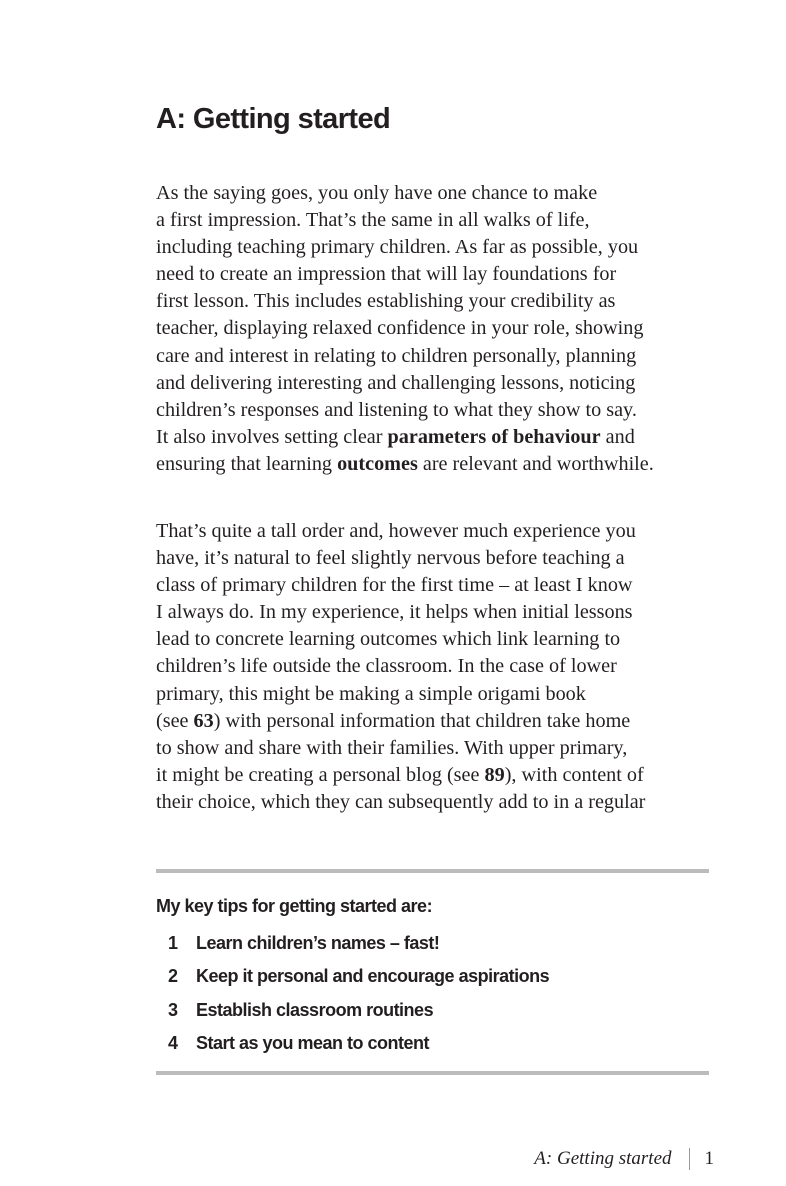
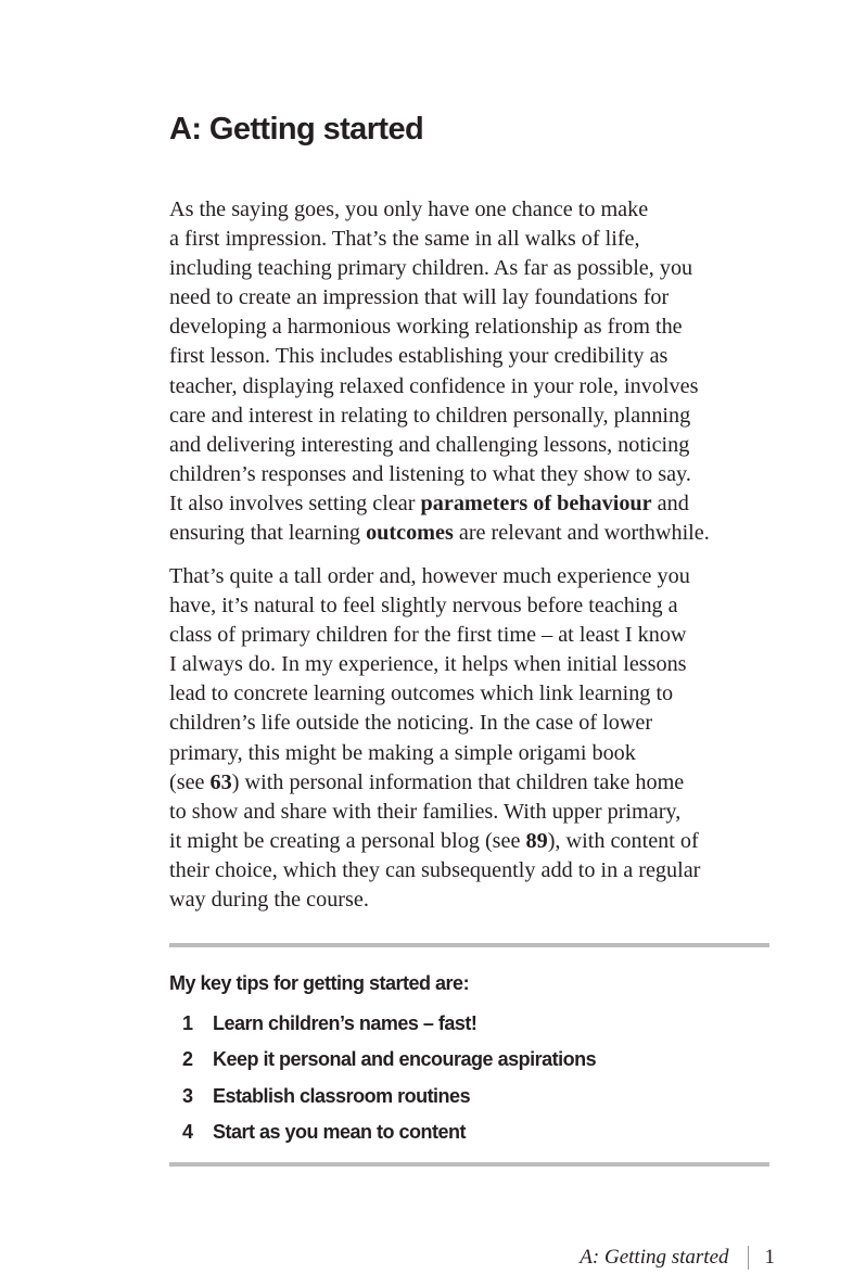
  A: Getting started
  As the saying goes, you only have one chance to make
  a first impression. That’s the same in all walks of life,
  including teaching primary children. As far as possible, you
  need to create an impression that will lay foundations for
+ developing a harmonious working relationship as from the
  first lesson. This includes establishing your credibility as
- teacher, displaying relaxed confidence in your role, showing
+ teacher, displaying relaxed confidence in your role, involves
  care and interest in relating to children personally, planning
  and delivering interesting and challenging lessons, noticing
  children’s responses and listening to what they show to say.
  It also involves setting clear parameters of behaviour and
  ensuring that learning outcomes are relevant and worthwhile.
  That’s quite a tall order and, however much experience you
  have, it’s natural to feel slightly nervous before teaching a
  class of primary children for the first time – at least I know
  I always do. In my experience, it helps when initial lessons
  lead to concrete learning outcomes which link learning to
- children’s life outside the classroom. In the case of lower
+ children’s life outside the noticing. In the case of lower
  primary, this might be making a simple origami book
  (see 63) with personal information that children take home
  to show and share with their families. With upper primary,
  it might be creating a personal blog (see 89), with content of
  their choice, which they can subsequently add to in a regular
+ way during the course.
  My key tips for getting started are:
  1
  Learn children’s names – fast!
  2
  Keep it personal and encourage aspirations
  3
  Establish classroom routines
  4
  Start as you mean to content
  A: Getting started
  1
